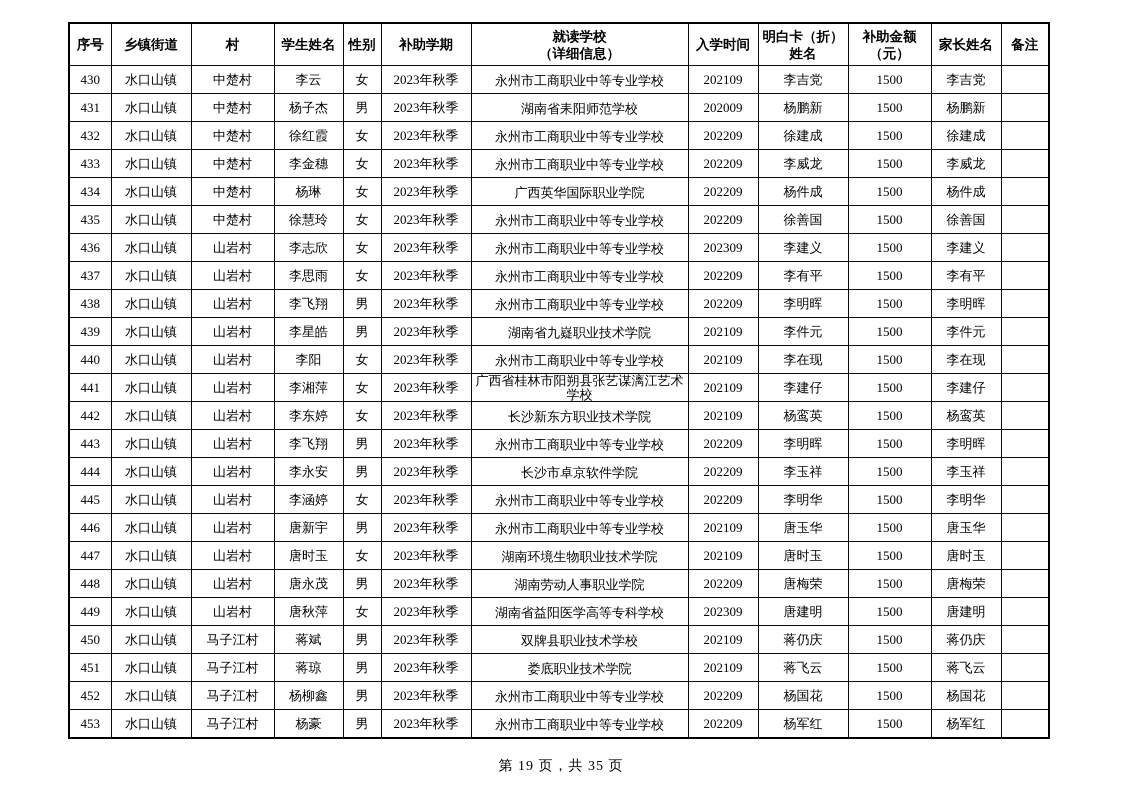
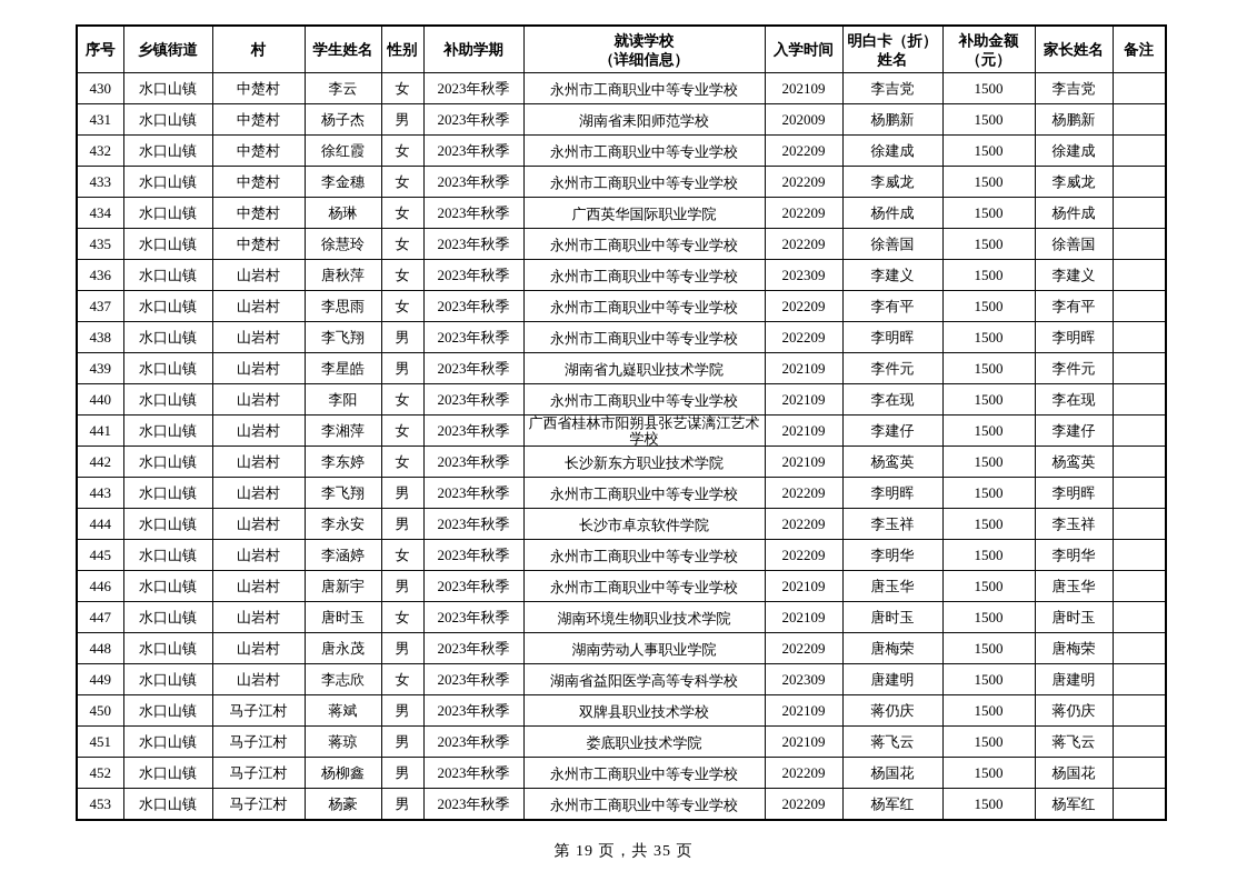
  序号	乡镇街道	村	学生姓名	性别	补助学期	就读学校 （详细信息）	入学时间	明白卡（折） 姓名	补助金额 （元）	家长姓名	备注
  430	水口山镇	中楚村	李云	女	2023年秋季	永州市工商职业中等专业学校	202109	李吉党	1500	李吉党
  431	水口山镇	中楚村	杨子杰	男	2023年秋季	湖南省耒阳师范学校	202009	杨鹏新	1500	杨鹏新
  432	水口山镇	中楚村	徐红霞	女	2023年秋季	永州市工商职业中等专业学校	202209	徐建成	1500	徐建成
  433	水口山镇	中楚村	李金穗	女	2023年秋季	永州市工商职业中等专业学校	202209	李威龙	1500	李威龙
  434	水口山镇	中楚村	杨琳	女	2023年秋季	广西英华国际职业学院	202209	杨件成	1500	杨件成
  435	水口山镇	中楚村	徐慧玲	女	2023年秋季	永州市工商职业中等专业学校	202209	徐善国	1500	徐善国
- 436	水口山镇	山岩村	李志欣	女	2023年秋季	永州市工商职业中等专业学校	202309	李建义	1500	李建义
+ 436	水口山镇	山岩村	唐秋萍	女	2023年秋季	永州市工商职业中等专业学校	202309	李建义	1500	李建义
  437	水口山镇	山岩村	李思雨	女	2023年秋季	永州市工商职业中等专业学校	202209	李有平	1500	李有平
  438	水口山镇	山岩村	李飞翔	男	2023年秋季	永州市工商职业中等专业学校	202209	李明晖	1500	李明晖
  439	水口山镇	山岩村	李星皓	男	2023年秋季	湖南省九嶷职业技术学院	202109	李件元	1500	李件元
  440	水口山镇	山岩村	李阳	女	2023年秋季	永州市工商职业中等专业学校	202109	李在现	1500	李在现
  441	水口山镇	山岩村	李湘萍	女	2023年秋季	广西省桂林市阳朔县张艺谋漓江艺术学校	202109	李建仔	1500	李建仔
  442	水口山镇	山岩村	李东婷	女	2023年秋季	长沙新东方职业技术学院	202109	杨鸾英	1500	杨鸾英
  443	水口山镇	山岩村	李飞翔	男	2023年秋季	永州市工商职业中等专业学校	202209	李明晖	1500	李明晖
  444	水口山镇	山岩村	李永安	男	2023年秋季	长沙市卓京软件学院	202209	李玉祥	1500	李玉祥
  445	水口山镇	山岩村	李涵婷	女	2023年秋季	永州市工商职业中等专业学校	202209	李明华	1500	李明华
  446	水口山镇	山岩村	唐新宇	男	2023年秋季	永州市工商职业中等专业学校	202109	唐玉华	1500	唐玉华
  447	水口山镇	山岩村	唐时玉	女	2023年秋季	湖南环境生物职业技术学院	202109	唐时玉	1500	唐时玉
  448	水口山镇	山岩村	唐永茂	男	2023年秋季	湖南劳动人事职业学院	202209	唐梅荣	1500	唐梅荣
- 449	水口山镇	山岩村	唐秋萍	女	2023年秋季	湖南省益阳医学高等专科学校	202309	唐建明	1500	唐建明
+ 449	水口山镇	山岩村	李志欣	女	2023年秋季	湖南省益阳医学高等专科学校	202309	唐建明	1500	唐建明
  450	水口山镇	马子江村	蒋斌	男	2023年秋季	双牌县职业技术学校	202109	蒋仍庆	1500	蒋仍庆
  451	水口山镇	马子江村	蒋琼	男	2023年秋季	娄底职业技术学院	202109	蒋飞云	1500	蒋飞云
  452	水口山镇	马子江村	杨柳鑫	男	2023年秋季	永州市工商职业中等专业学校	202209	杨国花	1500	杨国花
  453	水口山镇	马子江村	杨豪	男	2023年秋季	永州市工商职业中等专业学校	202209	杨军红	1500	杨军红
  第 19 页，共 35 页
